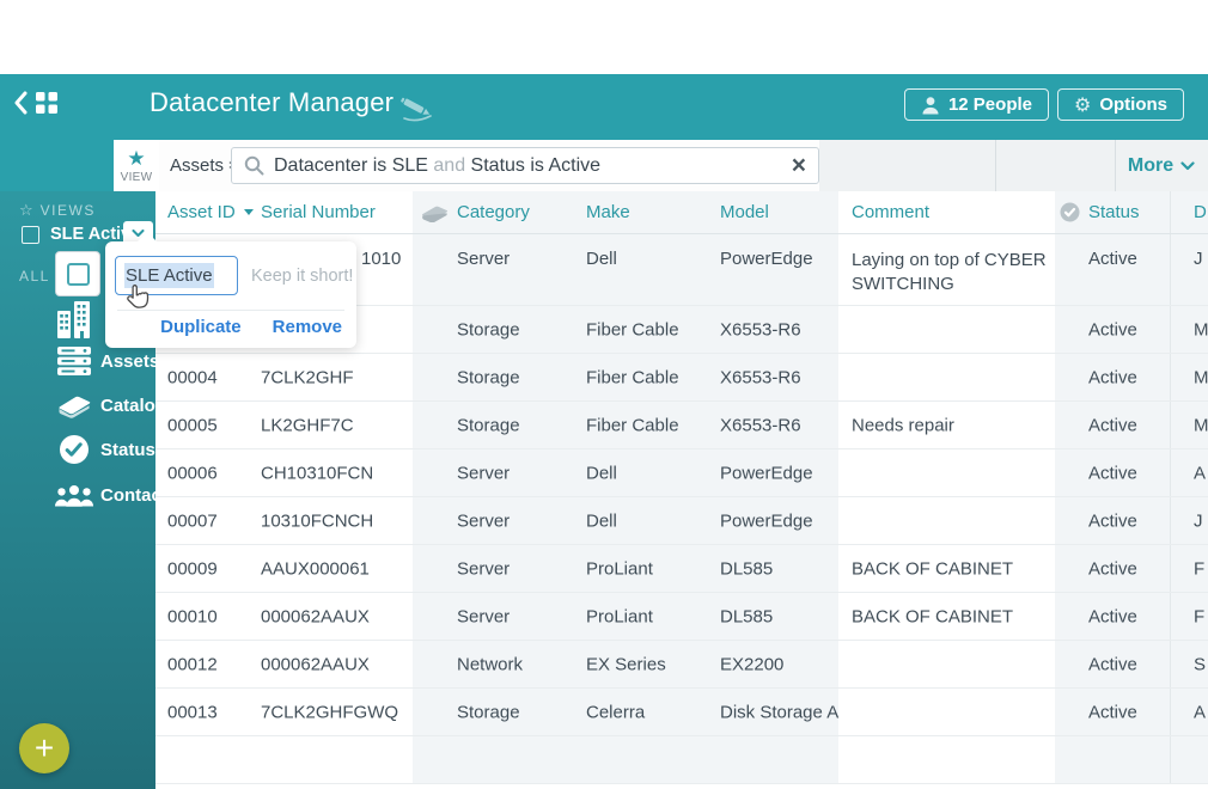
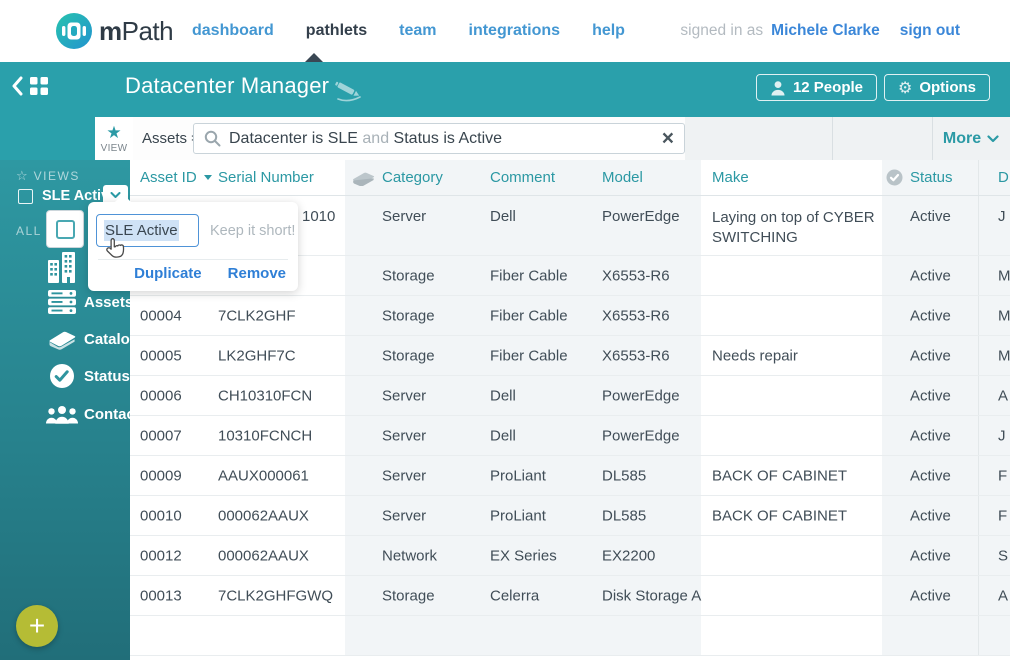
+ mPath
+ dashboard
+ pathlets
+ team
+ integrations
+ help
+ signed in as
+ Michele Clarke
+ sign out
  Datacenter Manager
  12 People
  ⚙
  Options
  ★
  VIEW
  Assets
  Datacenter is SLE
  and
  Status is Active
  ×
  More
  ☆
  VIEWS
  SLE Acti
  ALL
  Asset
  Catalo
  Status
  +
  Asset ID
  Serial Number
  Category
- Make
+ Comment
  Model
- Comment
+ Make
  Status
  D
  1010
  Server
  Dell
  PowerEdge
  Laying on top of CYBER SWITCHING
  Active
  J
  Storage
  Fiber Cable
  X6553-R6
  Active
  M
  00004
  7CLK2GHF
  Storage
  Fiber Cable
  X6553-R6
  Active
  M
  00005
  LK2GHF7C
  Storage
  Fiber Cable
  X6553-R6
  Needs repair
  Active
  M
  00006
  CH10310FCN
  Server
  Dell
  PowerEdge
  Active
  A
  00007
  10310FCNCH
  Server
  Dell
  PowerEdge
  Active
  J
  00009
  AAUX000061
  Server
  ProLiant
  DL585
  BACK OF CABINET
  Active
  F
  00010
  000062AAUX
  Server
  ProLiant
  DL585
  BACK OF CABINET
  Active
  F
  00012
  000062AAUX
  Network
  EX Series
  EX2200
  Active
  S
  00013
  7CLK2GHFGWQ
  Storage
  Celerra
  Disk Storage A
  Active
  A
  SLE Active
  Keep it short!
  Duplicate
  Remove
